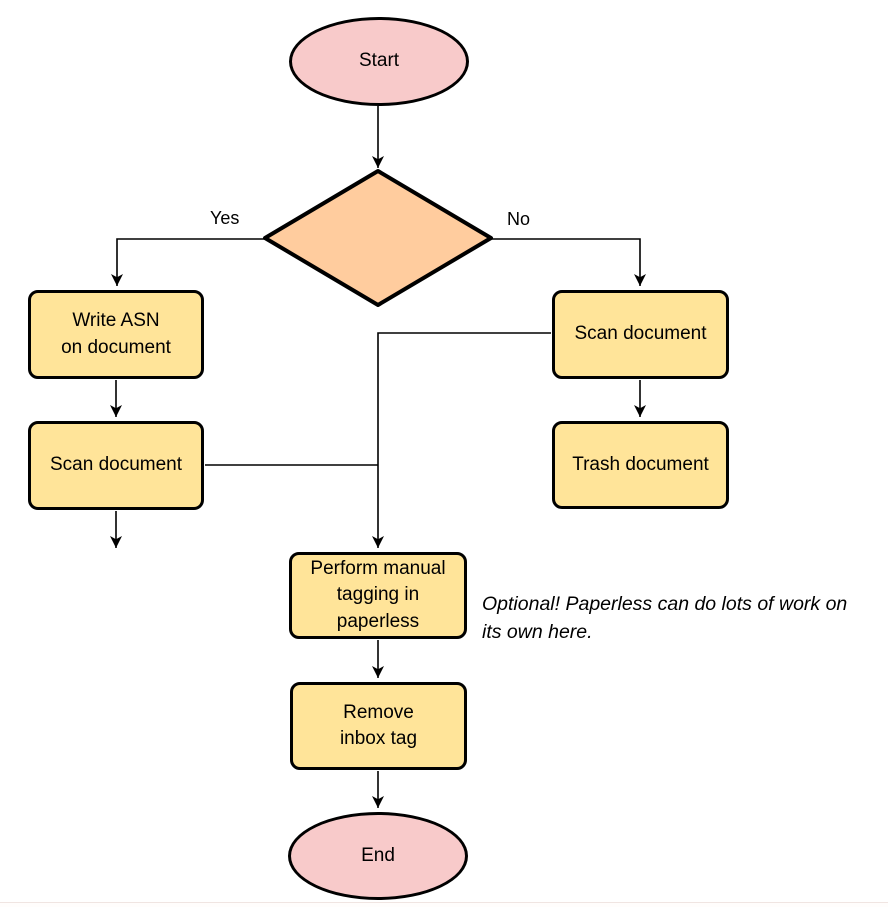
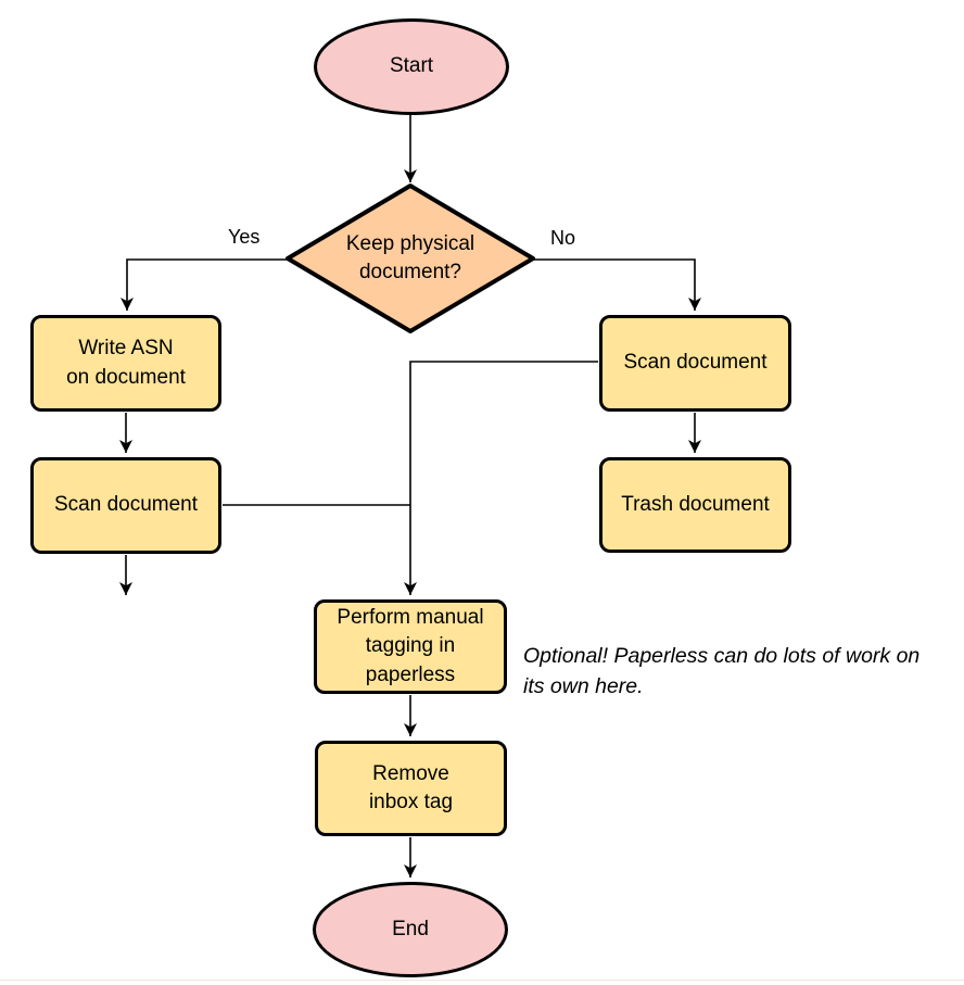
  Start
+ Keep physical
+ document?
  Yes
  No
  Write ASN
  on document
  Scan document
  Scan document
  Trash document
  Perform manual
  tagging in
  paperless
  Remove
  inbox tag
  End
  Optional! Paperless can do lots of work on
  its own here.
